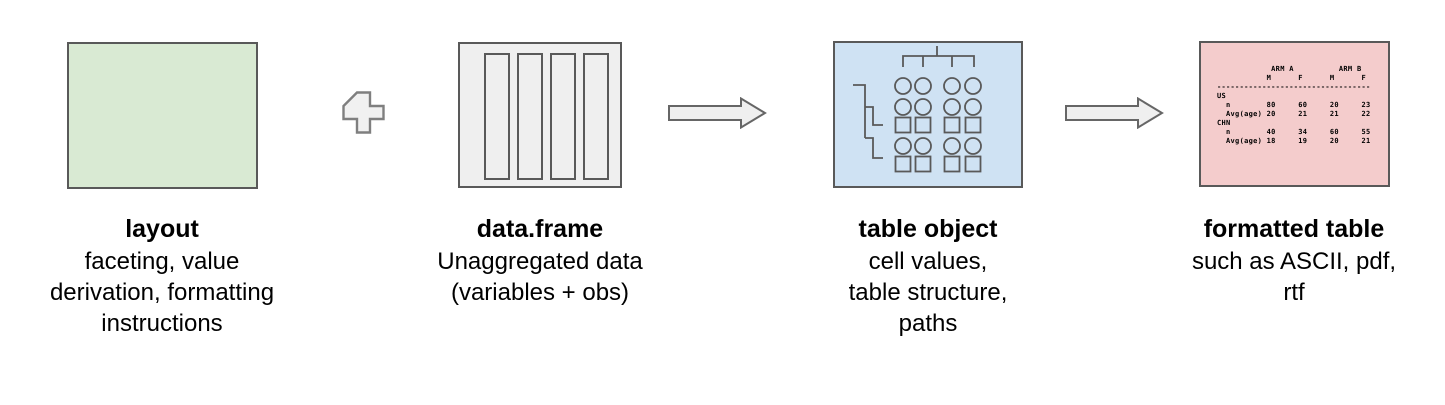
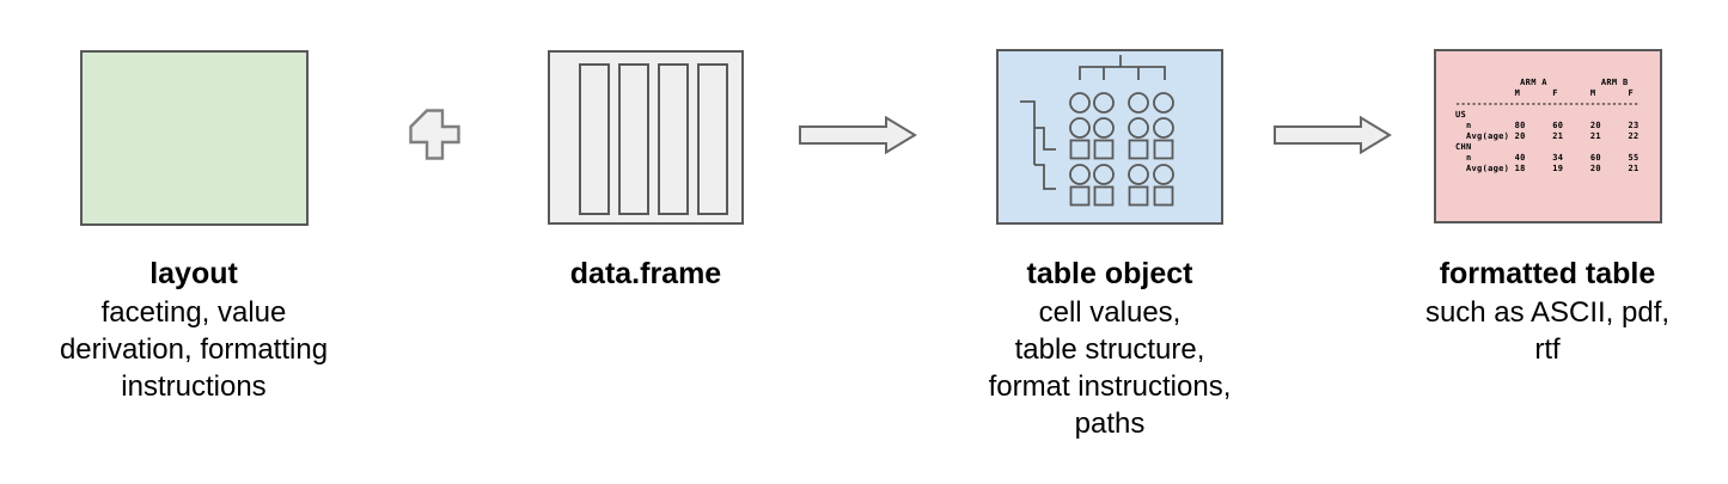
  ARM A ARM B
  M F M F
  ----------------------------------
  US
  n 80 60 20 23
  Avg(age) 20 21 21 22
  CHN
  n 40 34 60 55
  Avg(age) 18 19 20 21
  layout
  faceting, value
  derivation, formatting
  instructions
  data.frame
- Unaggregated data
- (variables + obs)
  table object
  cell values,
  table structure,
+ format instructions,
  paths
  formatted table
  such as ASCII, pdf,
  rtf
